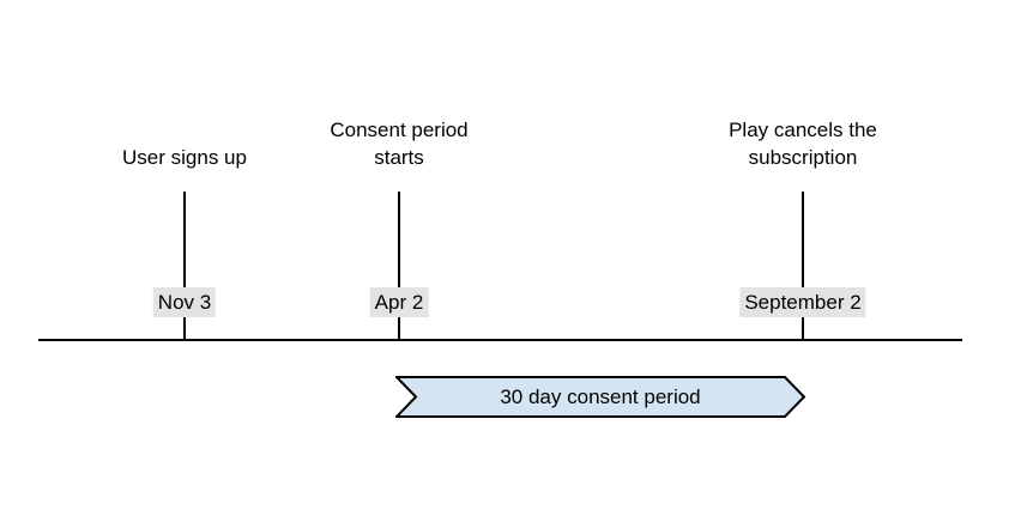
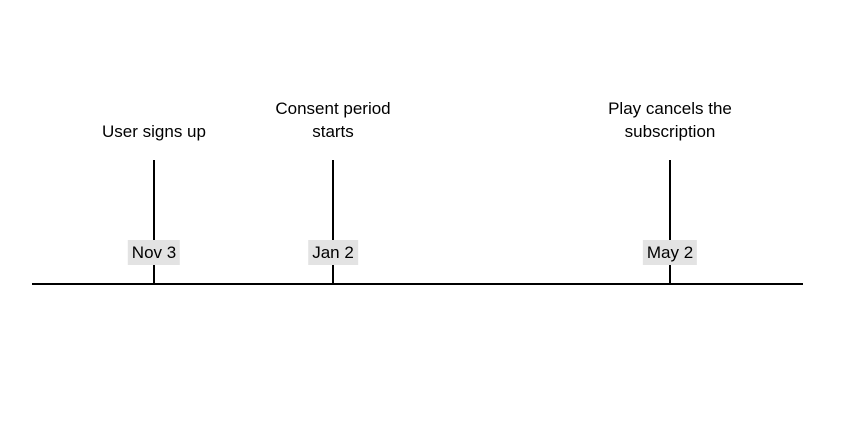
  User signs up
  Nov 3
  Consent period
  starts
- Apr 2
+ Jan 2
  Play cancels the
  subscription
- September 2
+ May 2
- 30 day consent period
